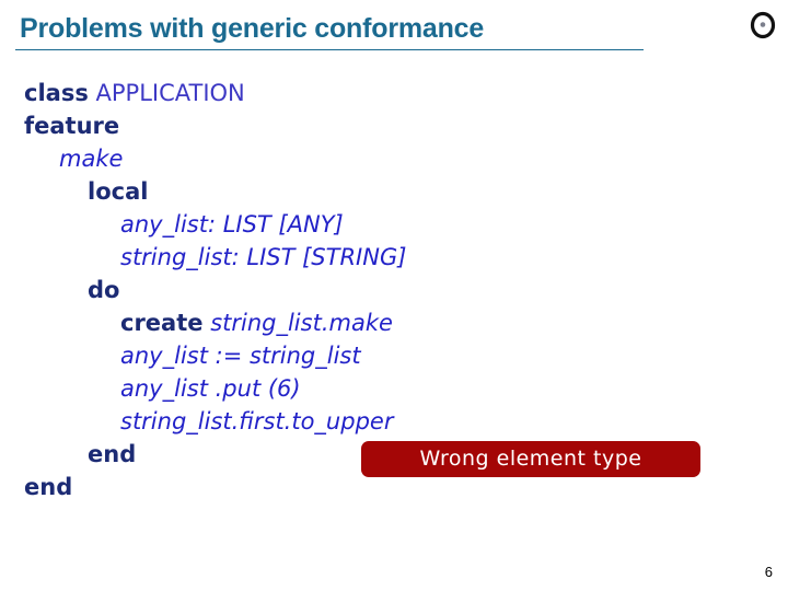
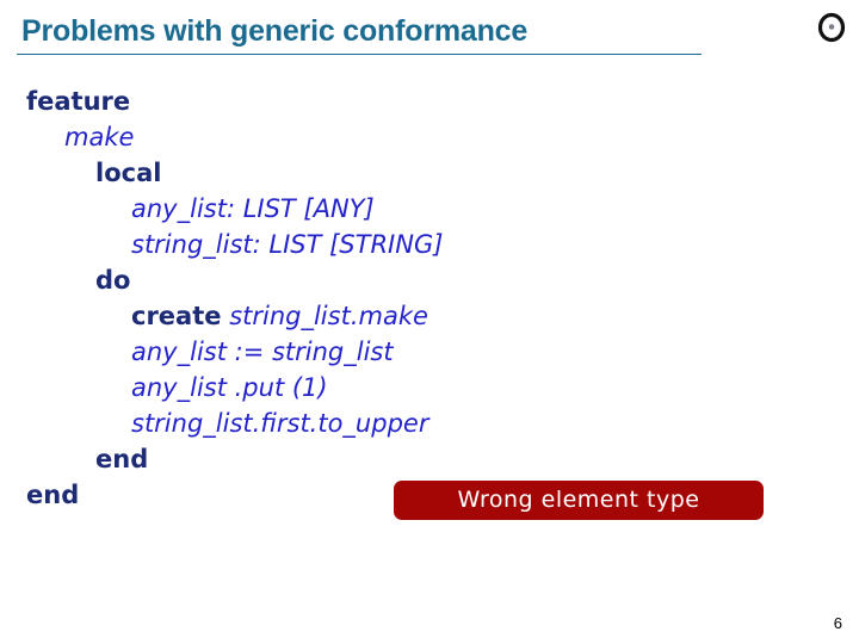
  Problems with generic conformance
- class APPLICATION
  feature
  make
  local
  any_list: LIST [ANY]
  string_list: LIST [STRING]
  do
  create string_list.make
  any_list := string_list
- any_list .put (6)
+ any_list .put (1)
  string_list.first.to_upper
  end
  end
  Wrong element type
  6
